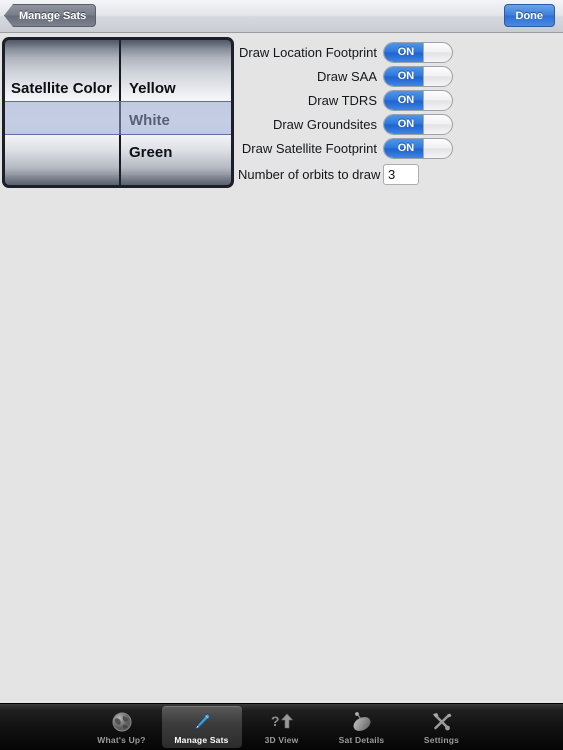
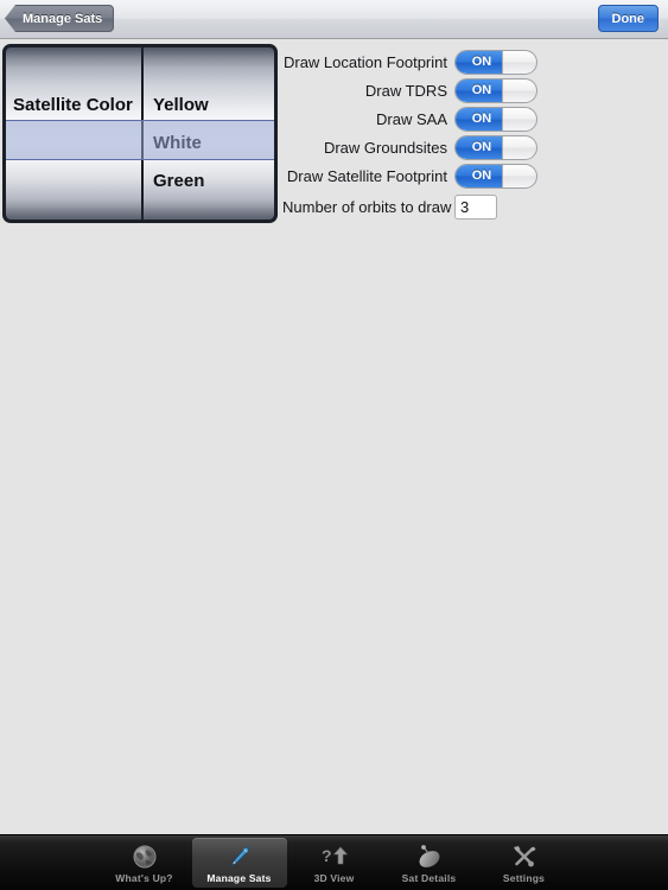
  Manage Sats
  Done
  Draw Location Footprint
  ON
- Draw SAA
+ Draw TDRS
  ON
- Draw TDRS
+ Draw SAA
  ON
  Draw Groundsites
  ON
  Draw Satellite Footprint
  ON
  Number of orbits to draw
  3
  What's Up?
  Manage Sats
  ?
  3D View
  Sat Details
  Settings
